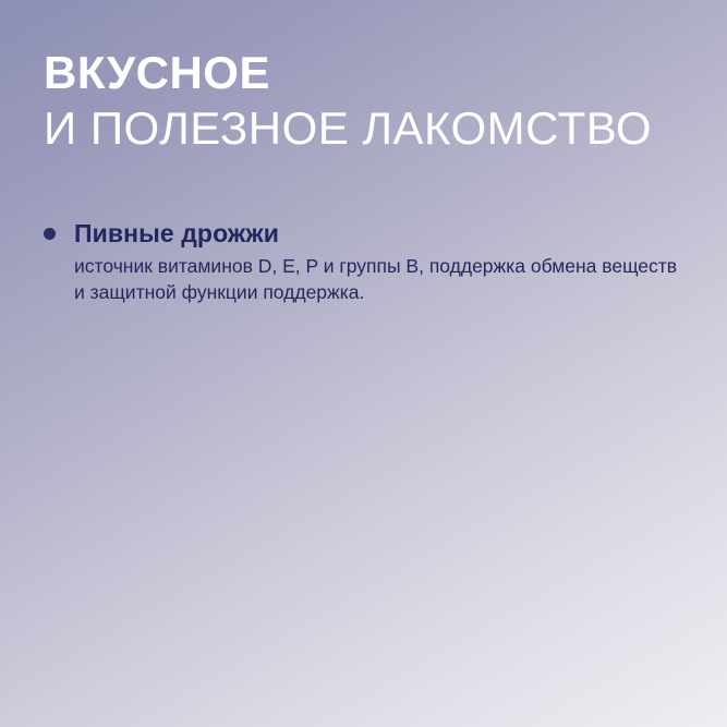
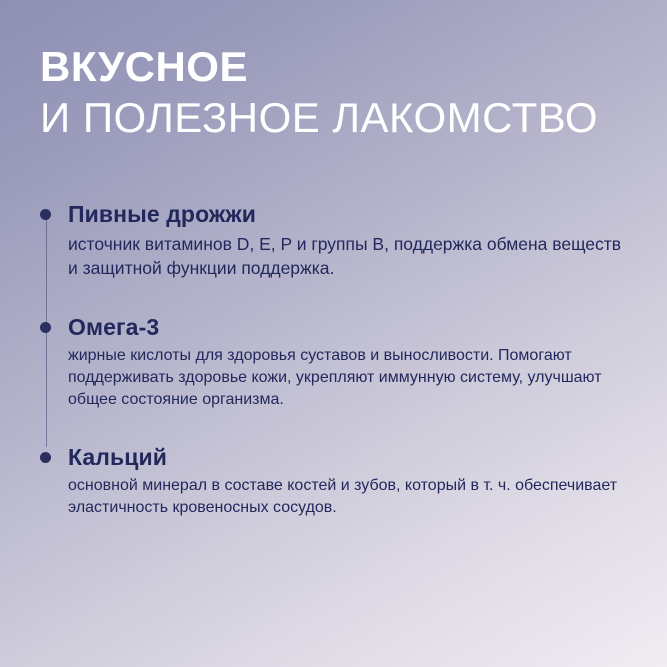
  ВКУСНОЕ
  И ПОЛЕЗНОЕ ЛАКОМСТВО
  Пивные дрожжи
  источник витаминов D, E, P и группы B, поддержка обмена веществ и защитной функции поддержка.
+ Омега-3
+ жирные кислоты для здоровья суставов и выносливости. Помогают поддерживать здоровье кожи, укрепляют иммунную систему, улучшают общее состояние организма.
+ Кальций
+ основной минерал в составе костей и зубов, который в т. ч. обеспечивает эластичность кровеносных сосудов.
